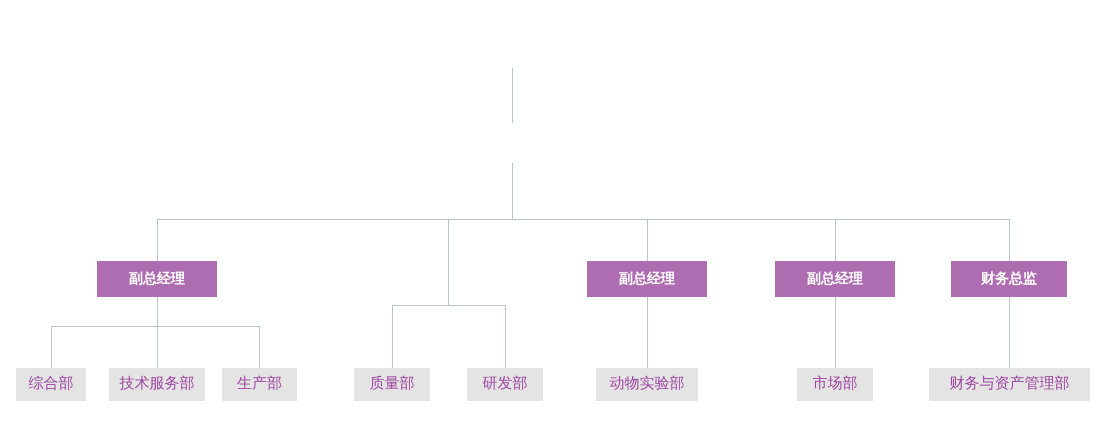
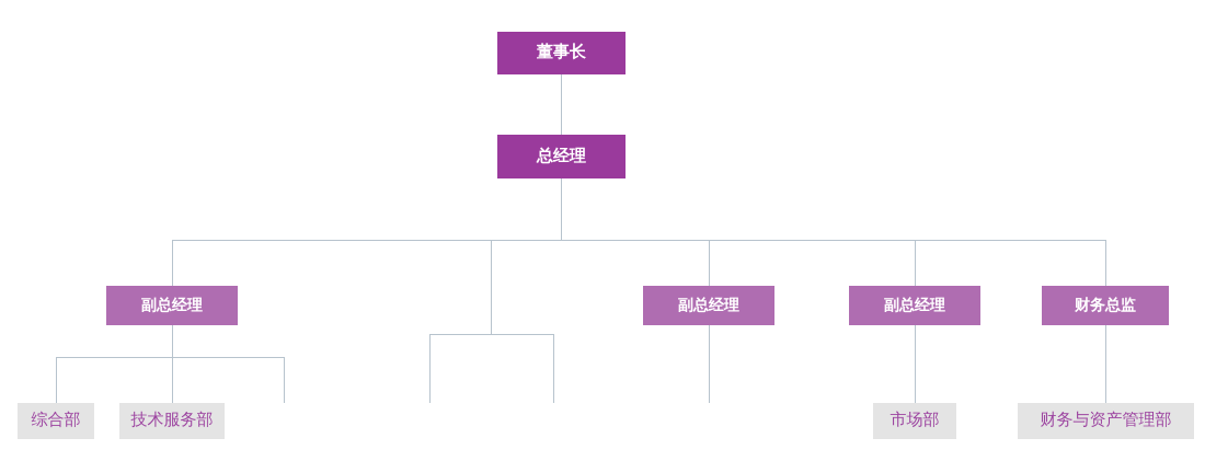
+ 董事长
+ 总经理
  副总经理
  副总经理
  副总经理
  财务总监
  综合部
  技术服务部
- 生产部
- 质量部
- 研发部
- 动物实验部
  市场部
  财务与资产管理部
